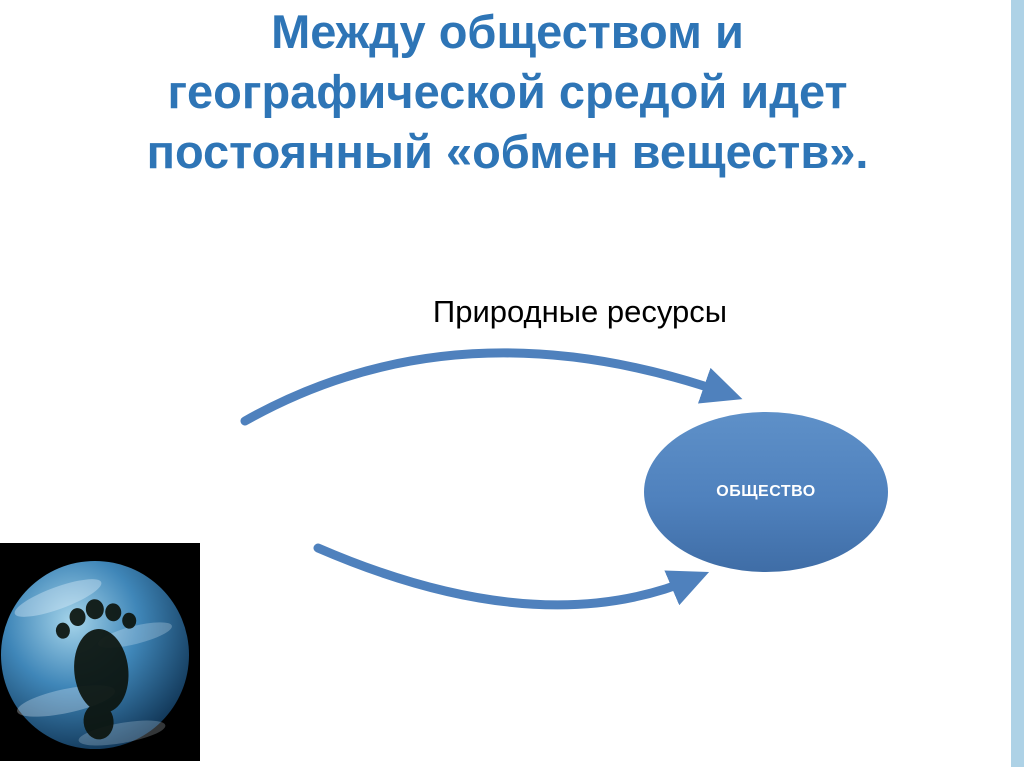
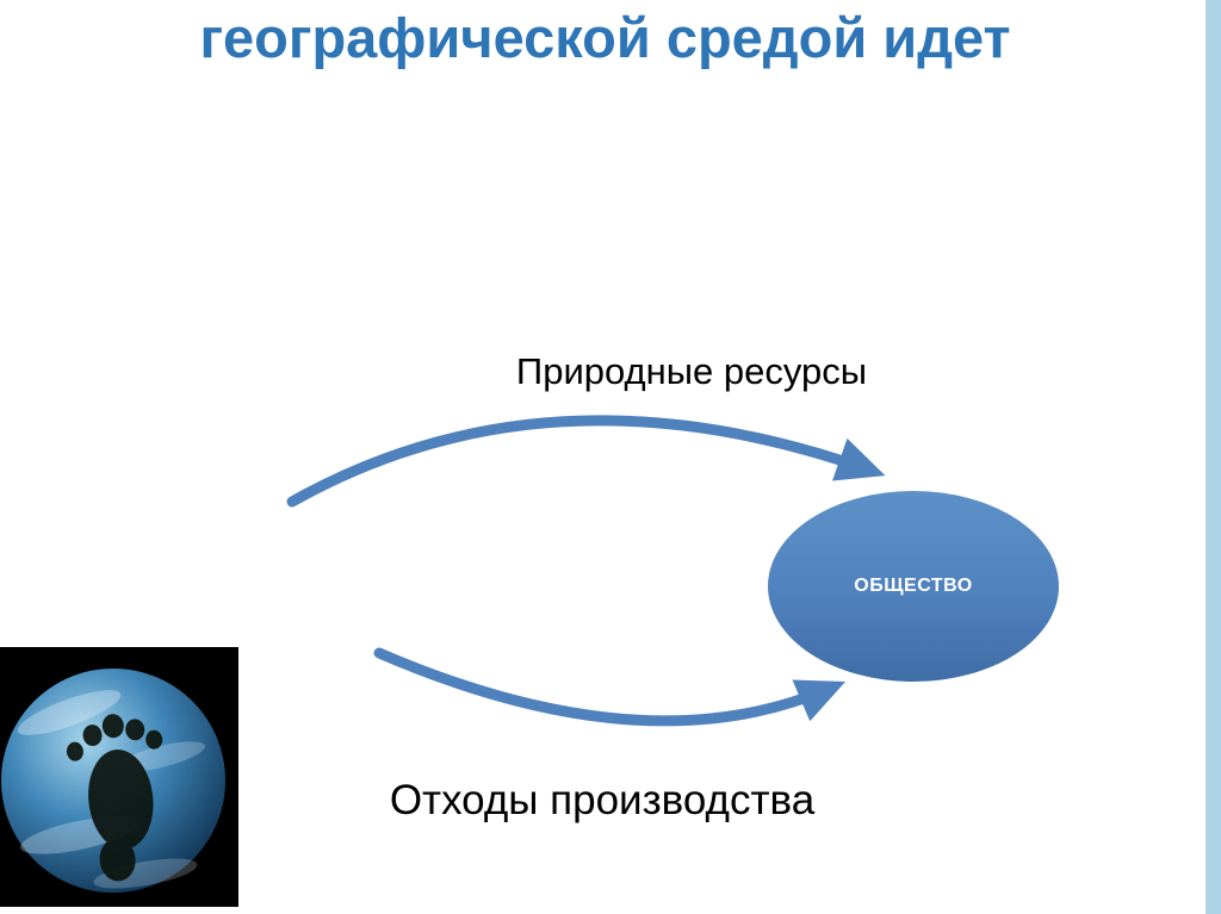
- Между обществом и
  географической средой идет
- постоянный «обмен веществ».
  Природные ресурсы
  ОБЩЕСТВО
+ Отходы производства
